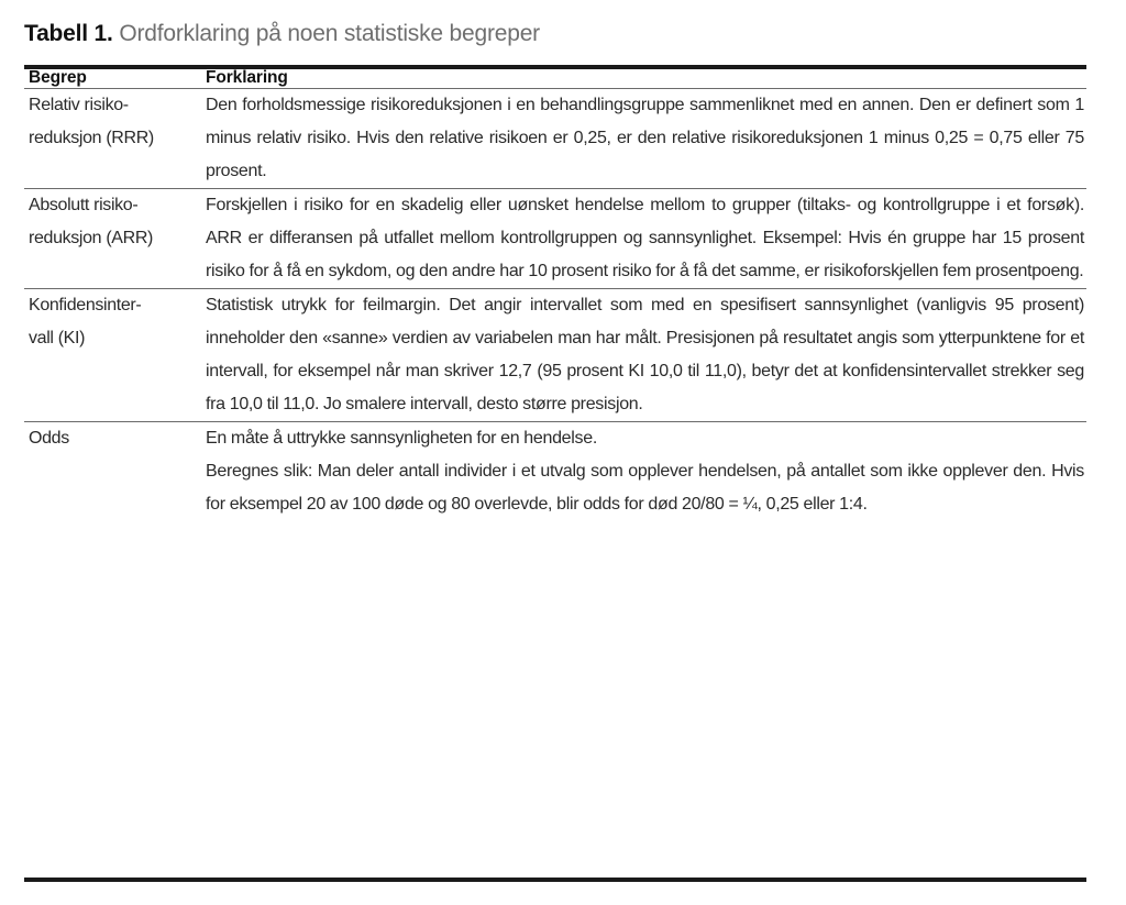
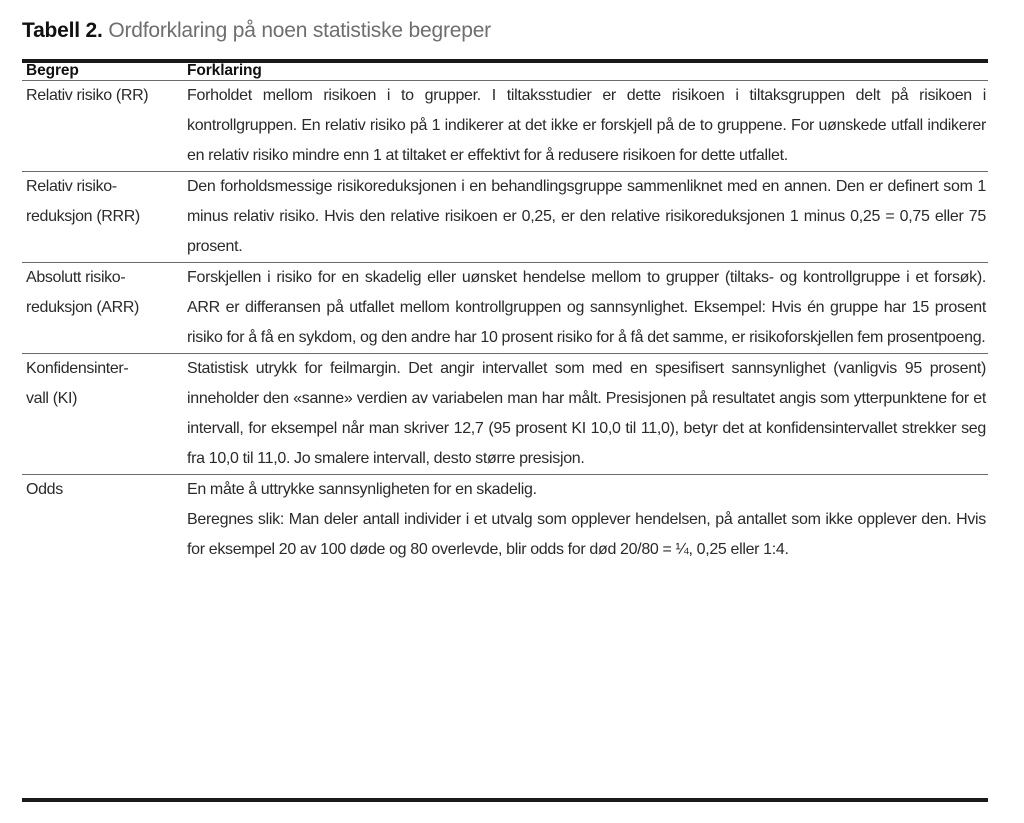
- Tabell 1. Ordforklaring på noen statistiske begreper
+ Tabell 2. Ordforklaring på noen statistiske begreper
  Begrep	Forklaring
+ Relativ risiko (RR)	Forholdet mellom risikoen i to grupper. I tiltaksstudier er dette risikoen i tiltaksgruppen delt på risikoen i kontrollgruppen. En relativ risiko på 1 indikerer at det ikke er forskjell på de to gruppene. For uønskede utfall indikerer en relativ risiko mindre enn 1 at tiltaket er effektivt for å redusere risikoen for dette utfallet.
  Relativ risiko- reduksjon (RRR)	Den forholdsmessige risikoreduksjonen i en behandlingsgruppe sammenliknet med en annen. Den er definert som 1 minus relativ risiko. Hvis den relative risikoen er 0,25, er den relative risikoreduksjonen 1 minus 0,25 = 0,75 eller 75 prosent.
  Absolutt risiko- reduksjon (ARR)	Forskjellen i risiko for en skadelig eller uønsket hendelse mellom to grupper (tiltaks- og kontrollgruppe i et forsøk). ARR er differansen på utfallet mellom kontrollgruppen og sannsynlighet. Eksempel: Hvis én gruppe har 15 prosent risiko for å få en sykdom, og den andre har 10 prosent risiko for å få det samme, er risikoforskjellen fem prosentpoeng.
  Konfidensinter- vall (KI)	Statistisk utrykk for feilmargin. Det angir intervallet som med en spesifisert sannsynlighet (vanligvis 95 prosent) inneholder den «sanne» verdien av variabelen man har målt. Presisjonen på resultatet angis som ytterpunktene for et intervall, for eksempel når man skriver 12,7 (95 prosent KI 10,0 til 11,0), betyr det at konfidensintervallet strekker seg fra 10,0 til 11,0. Jo smalere intervall, desto større presisjon.
- Odds	En måte å uttrykke sannsynligheten for en hendelse. Beregnes slik: Man deler antall individer i et utvalg som opplever hendelsen, på antallet som ikke opplever den. Hvis for eksempel 20 av 100 døde og 80 overlevde, blir odds for død 20/80 = ¼, 0,25 eller 1:4.
+ Odds	En måte å uttrykke sannsynligheten for en skadelig. Beregnes slik: Man deler antall individer i et utvalg som opplever hendelsen, på antallet som ikke opplever den. Hvis for eksempel 20 av 100 døde og 80 overlevde, blir odds for død 20/80 = ¼, 0,25 eller 1:4.
